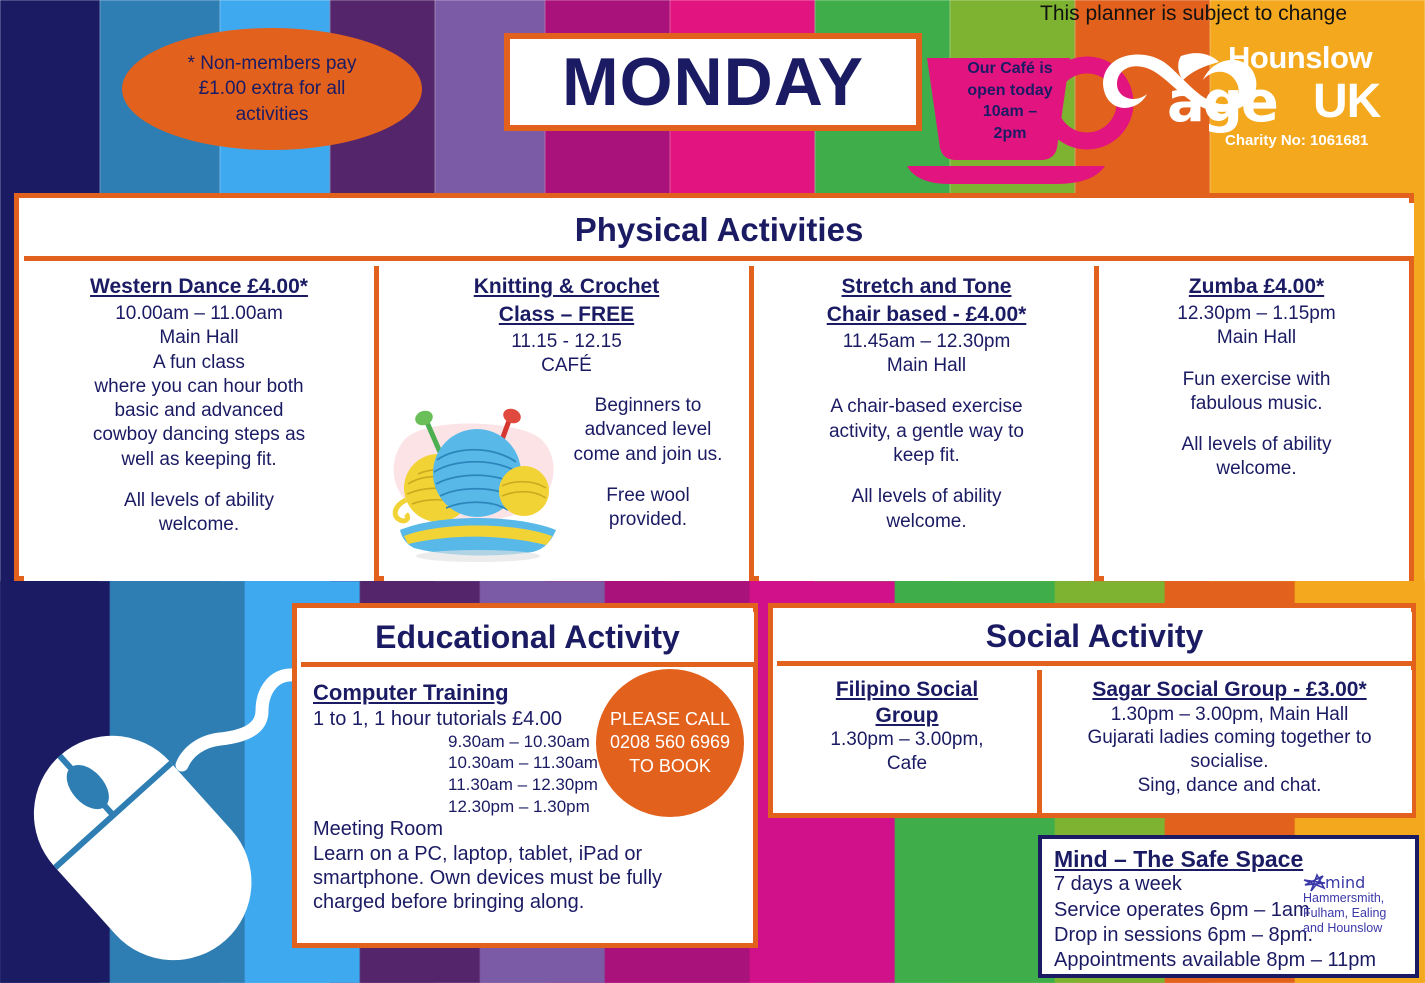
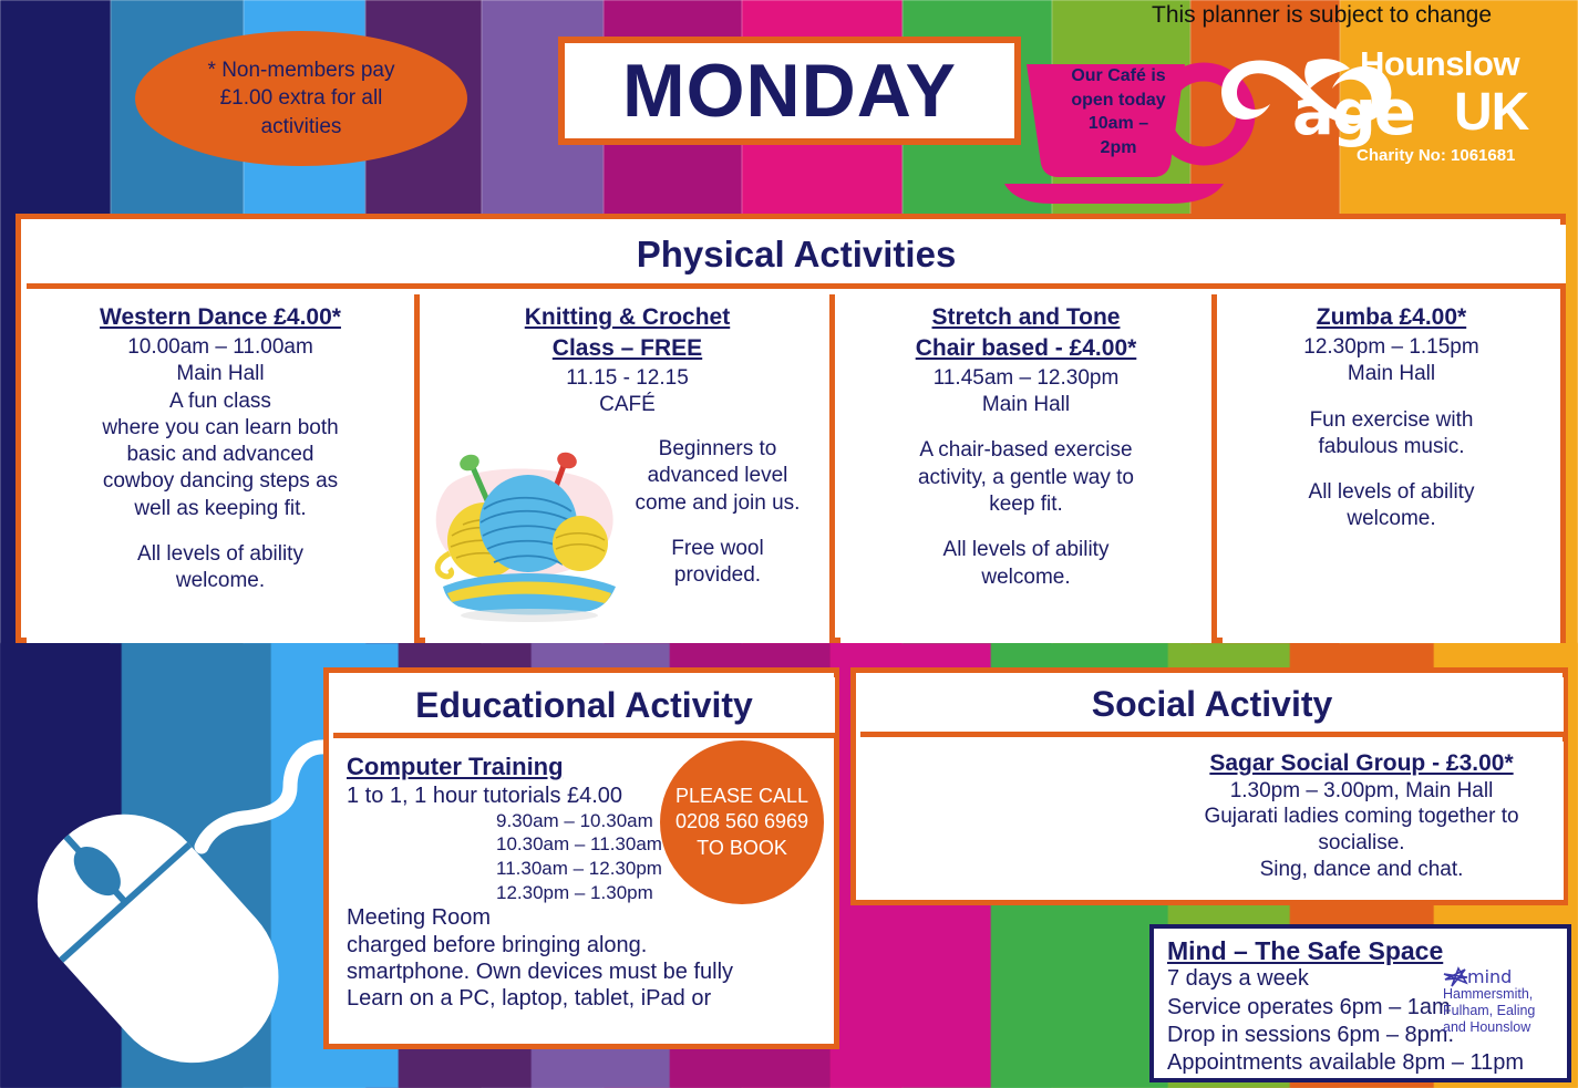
  This planner is subject to change
  * Non-members pay
  £1.00 extra for all
  activities
  MONDAY
  Our Café is
  open today
  10am –
  2pm
  Hounslow
  age
  UK
  Charity No: 1061681
  Physical Activities
  Western Dance £4.00*
  10.00am – 11.00am
  Main Hall
  A fun class
- where you can hour both
+ where you can learn both
  basic and advanced
  cowboy dancing steps as
  well as keeping fit.
  All levels of ability
  welcome.
  Knitting & Crochet
  Class – FREE
  11.15 - 12.15
  CAFÉ
  Beginners to
  advanced level
  come and join us.
  Free wool
  provided.
  Stretch and Tone
  Chair based - £4.00*
  11.45am – 12.30pm
  Main Hall
  A chair-based exercise
  activity, a gentle way to
  keep fit.
  All levels of ability
  welcome.
  Zumba £4.00*
  12.30pm – 1.15pm
  Main Hall
  Fun exercise with
  fabulous music.
  All levels of ability
  welcome.
  Educational Activity
  Computer Training
  1 to 1, 1 hour tutorials £4.00
  9.30am – 10.30am
  10.30am – 11.30am
  11.30am – 12.30pm
  12.30pm – 1.30pm
  Meeting Room
- Learn on a PC, laptop, tablet, iPad or
+ charged before bringing along.
  smartphone. Own devices must be fully
- charged before bringing along.
+ Learn on a PC, laptop, tablet, iPad or
  PLEASE CALL
  0208 560 6969
  TO BOOK
  Social Activity
- Filipino Social
- Group
- 1.30pm – 3.00pm,
- Cafe
  Sagar Social Group - £3.00*
  1.30pm – 3.00pm, Main Hall
  Gujarati ladies coming together to
  socialise.
  Sing, dance and chat.
  Mind – The Safe Space
  7 days a week
  Service operates 6pm – 1am
  Drop in sessions 6pm – 8pm.
  Appointments available 8pm – 11pm
  mind
  Hammersmith,
  Fulham, Ealing
  and Hounslow
